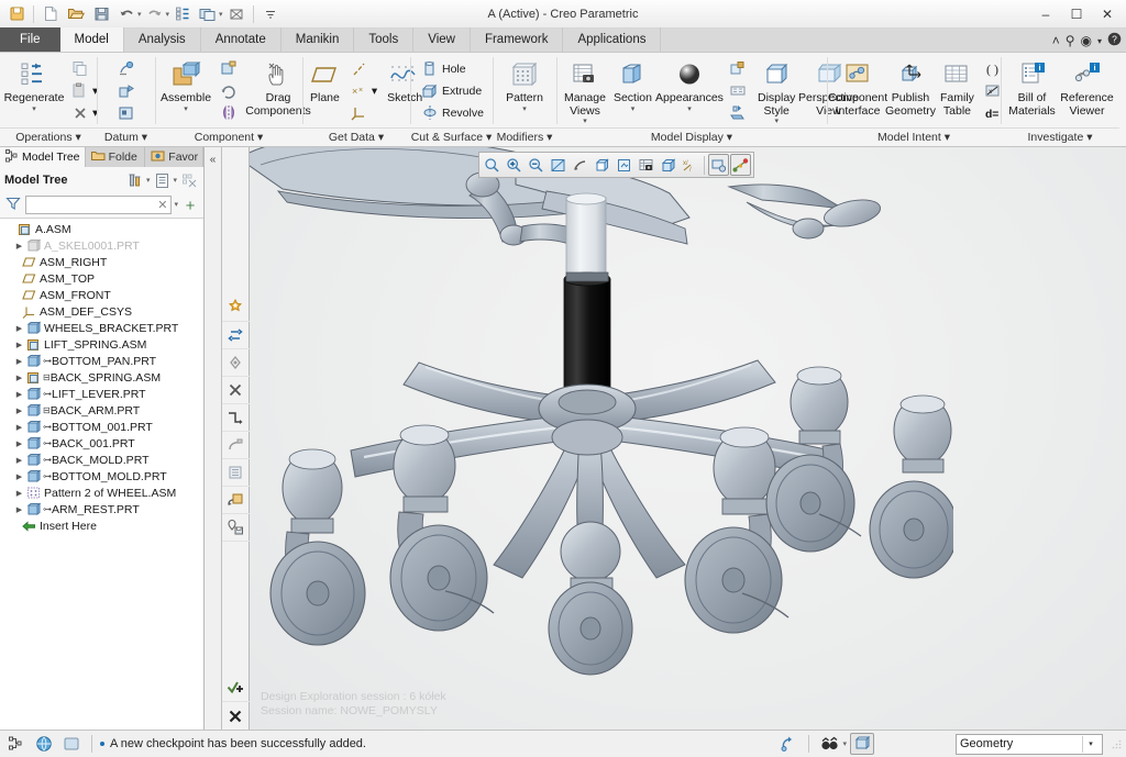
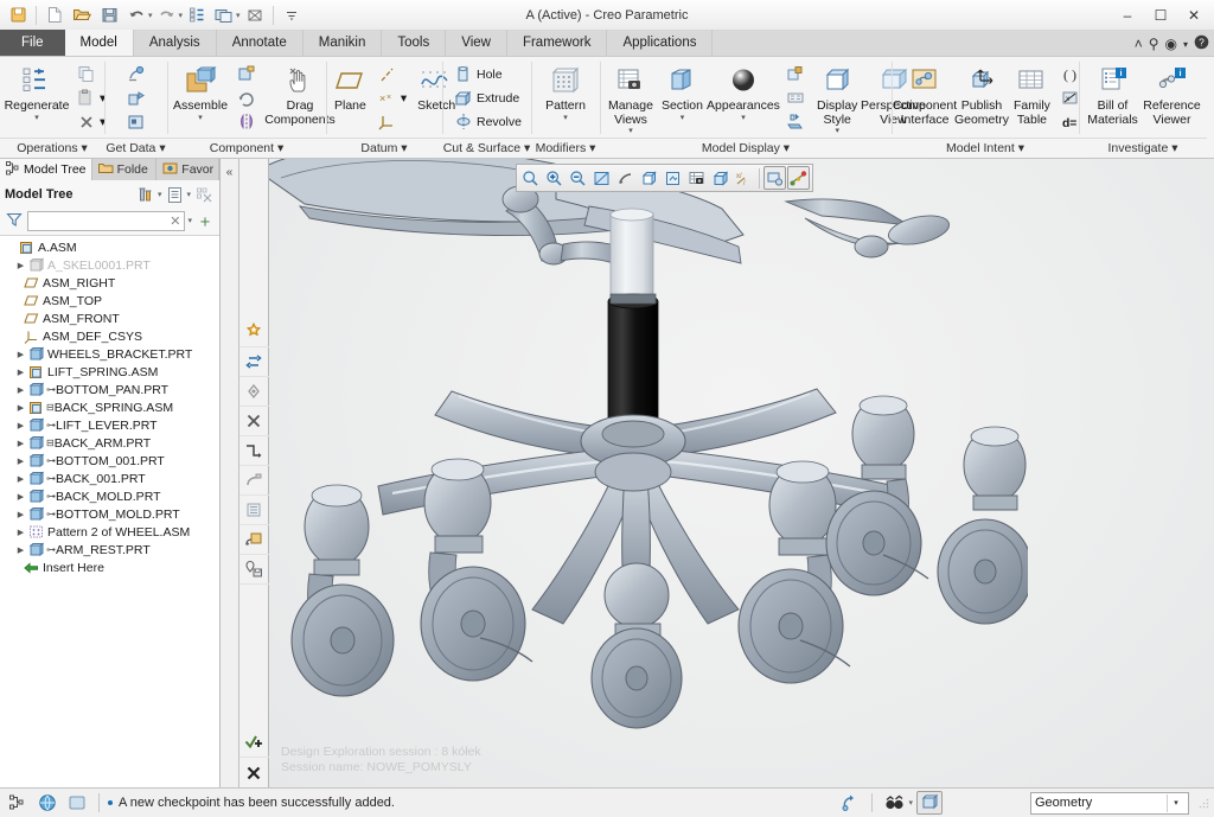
  A (Active) - Creo Parametric
  –
  ☐
  ✕
  File
  Model
  Analysis
  Annotate
  Manikin
  Tools
  View
  Framework
  Applications
  ˄
  ⚲
  ◉
  ▾
  ?
  Regenerate
  ▾
  ▾
  Operations ▾
- Datum ▾
+ Get Data ▾
  Assemble
  Drag Componen
  Component ▾
  Plane
  ×
  ▾
- Get Data ▾
+ Datum ▾
  Hole
  Extrude
  Revolve
  Cut & Surface ▾
  Pattern
  Modifiers ▾
  Manage Views
  Section
  Appearances
  Display Style
  Model Display ▾
  Component Interface
  Publish Geometry
  Family Table
  ( )
  d=
  Model Intent ▾
  i
  Bill of Materials
  i
  Reference Viewer
  Investigate ▾
  Model Tree
  Folde
  Favor
  Model Tree
  ✕
  ＋
  A.ASM
  A_SKEL0001.PRT
  ASM_RIGHT
  ASM_TOP
  ASM_FRONT
  ASM_DEF_CSYS
  WHEELS_BRACKET.PRT
  LIFT_SPRING.ASM
  ⊶
  BOTTOM_PAN.PRT
  ⊟
  BACK_SPRING.ASM
  ⊶
  LIFT_LEVER.PRT
  ⊟
  BACK_ARM.PRT
  ⊶
  BOTTOM_001.PRT
  ⊶
  BACK_001.PRT
  ⊶
  BACK_MOLD.PRT
  ⊶
  BOTTOM_MOLD.PRT
  Pattern 2 of WHEEL.ASM
  ⊶
  ARM_REST.PRT
  Insert Here
  «
- Design Exploration session : 6 kółek
+ Design Exploration session : 8 kółek
  Session name: NOWE_POMYSLY
  A new checkpoint has been successfully added.
  Geometry
